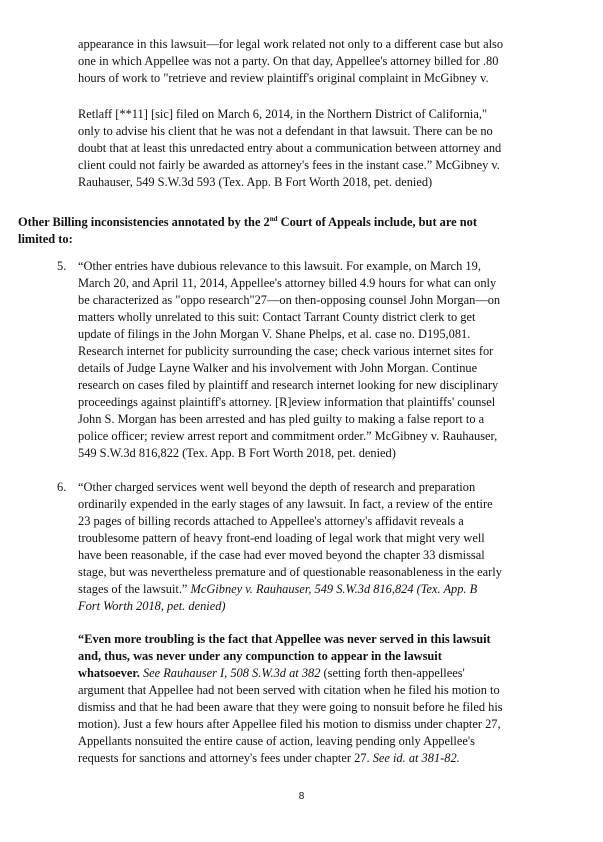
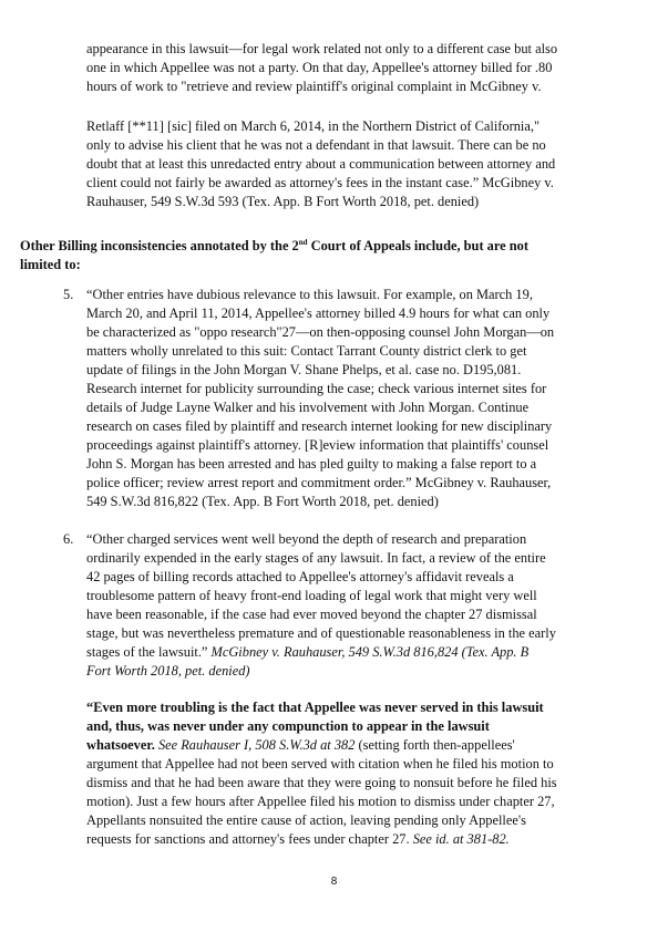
  appearance in this lawsuit—for legal work related not only to a different case but also
  one in which Appellee was not a party. On that day, Appellee's attorney billed for .80
  hours of work to "retrieve and review plaintiff's original complaint in McGibney v.
  Retlaff [**11] [sic] filed on March 6, 2014, in the Northern District of California,"
  only to advise his client that he was not a defendant in that lawsuit. There can be no
  doubt that at least this unredacted entry about a communication between attorney and
  client could not fairly be awarded as attorney's fees in the instant case.” McGibney v.
  Rauhauser, 549 S.W.3d 593 (Tex. App. B Fort Worth 2018, pet. denied)
  Other Billing inconsistencies annotated by the 2nd Court of Appeals include, but are not
  limited to:
  5.
  “Other entries have dubious relevance to this lawsuit. For example, on March 19,
  March 20, and April 11, 2014, Appellee's attorney billed 4.9 hours for what can only
  be characterized as "oppo research"27—on then-opposing counsel John Morgan—on
  matters wholly unrelated to this suit: Contact Tarrant County district clerk to get
  update of filings in the John Morgan V. Shane Phelps, et al. case no. D195,081.
  Research internet for publicity surrounding the case; check various internet sites for
  details of Judge Layne Walker and his involvement with John Morgan. Continue
  research on cases filed by plaintiff and research internet looking for new disciplinary
  proceedings against plaintiff's attorney. [R]eview information that plaintiffs' counsel
  John S. Morgan has been arrested and has pled guilty to making a false report to a
  police officer; review arrest report and commitment order.” McGibney v. Rauhauser,
  549 S.W.3d 816,822 (Tex. App. B Fort Worth 2018, pet. denied)
  6.
  “Other charged services went well beyond the depth of research and preparation
  ordinarily expended in the early stages of any lawsuit. In fact, a review of the entire
- 23 pages of billing records attached to Appellee's attorney's affidavit reveals a
+ 42 pages of billing records attached to Appellee's attorney's affidavit reveals a
  troublesome pattern of heavy front-end loading of legal work that might very well
- have been reasonable, if the case had ever moved beyond the chapter 33 dismissal
+ have been reasonable, if the case had ever moved beyond the chapter 27 dismissal
  stage, but was nevertheless premature and of questionable reasonableness in the early
  stages of the lawsuit.” McGibney v. Rauhauser, 549 S.W.3d 816,824 (Tex. App. B
  Fort Worth 2018, pet. denied)
  “Even more troubling is the fact that Appellee was never served in this lawsuit
  and, thus, was never under any compunction to appear in the lawsuit
  whatsoever. See Rauhauser I, 508 S.W.3d at 382 (setting forth then-appellees'
  argument that Appellee had not been served with citation when he filed his motion to
  dismiss and that he had been aware that they were going to nonsuit before he filed his
  motion). Just a few hours after Appellee filed his motion to dismiss under chapter 27,
  Appellants nonsuited the entire cause of action, leaving pending only Appellee's
  requests for sanctions and attorney's fees under chapter 27. See id. at 381-82.
  8
